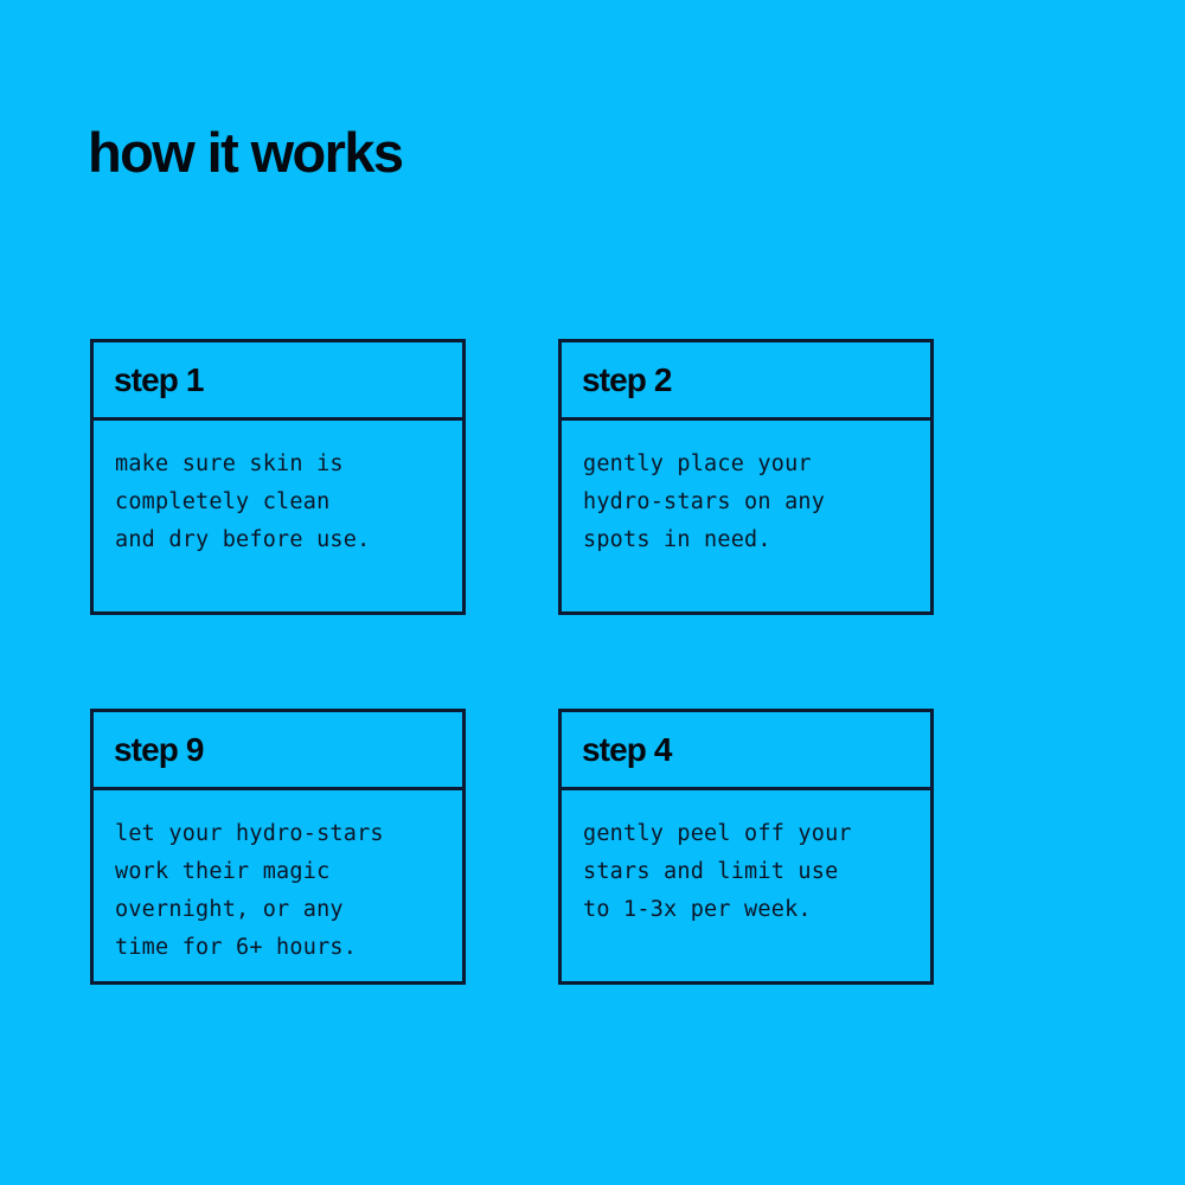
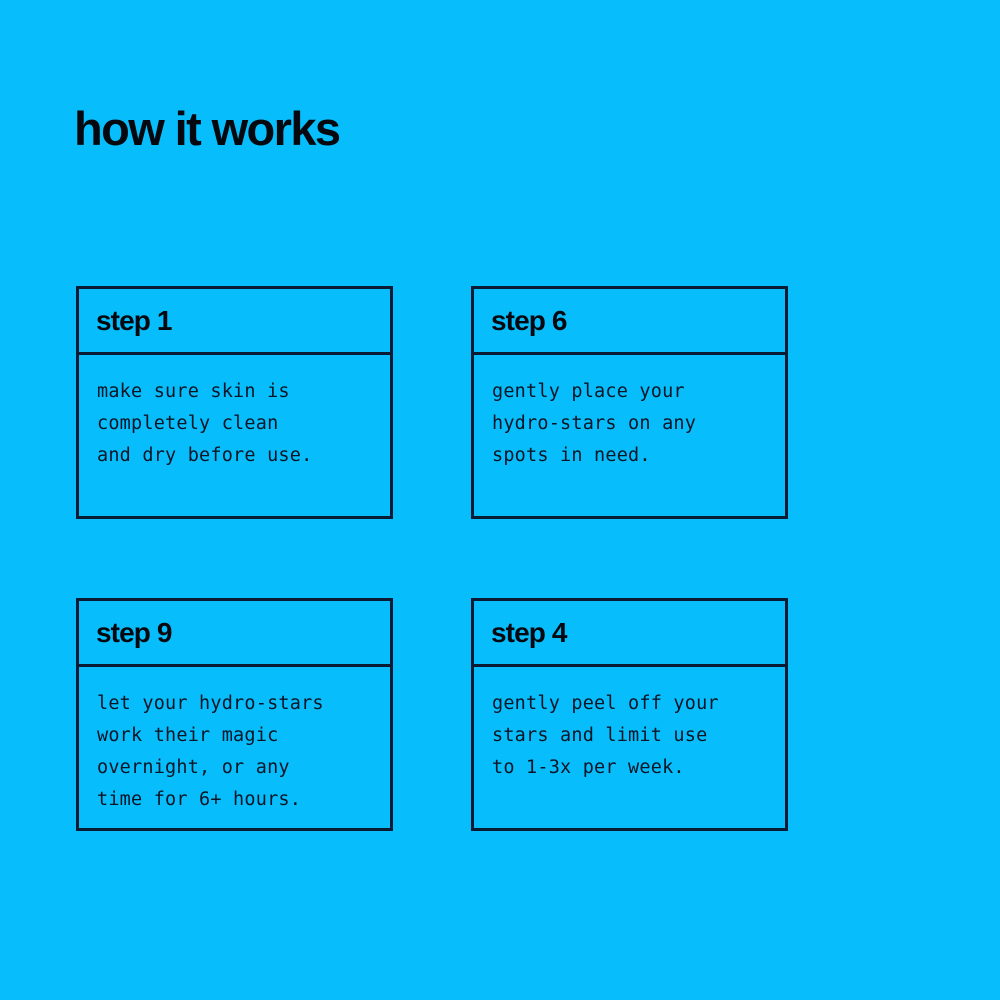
  how it works
  step 1
  make sure skin is
  completely clean
  and dry before use.
- step 2
+ step 6
  gently place your
  hydro-stars on any
  spots in need.
  step 9
  let your hydro-stars
  work their magic
  overnight, or any
  time for 6+ hours.
  step 4
  gently peel off your
  stars and limit use
  to 1-3x per week.
